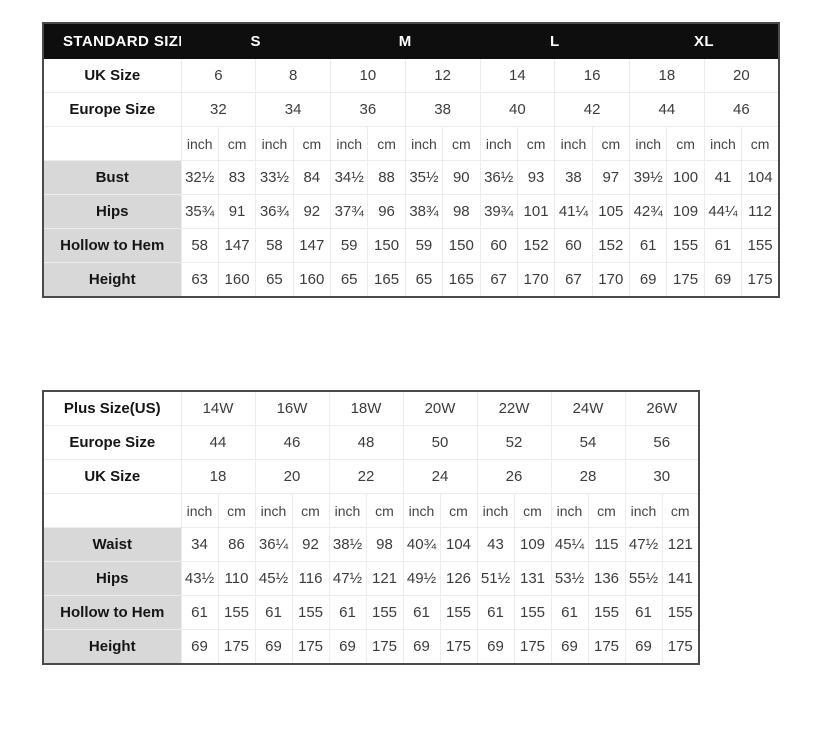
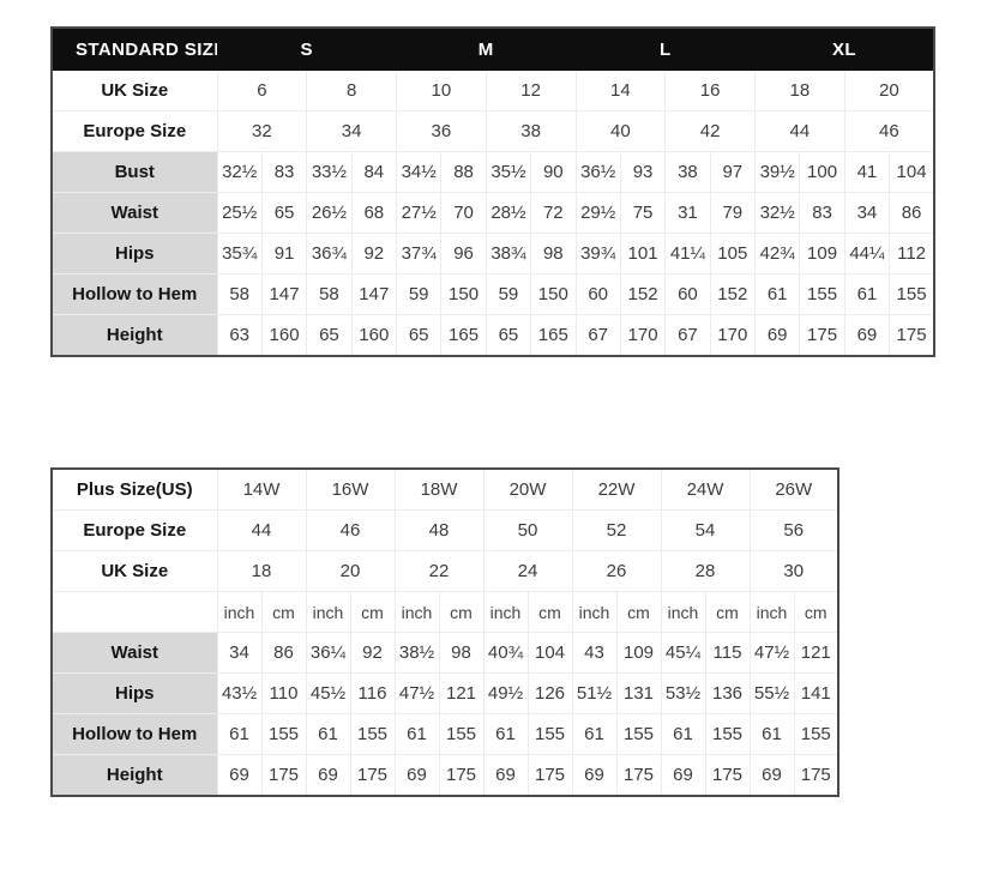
  STANDARD SIZ	S	M	L	XL
  UK Size	6	8	10	12	14	16	18	20
  Europe Size	32	34	36	38	40	42	44	46
- 	inch	cm	inch	cm	inch	cm	inch	cm	inch	cm	inch	cm	inch	cm	inch	cm
  Bust	32½	83	33½	84	34½	88	35½	90	36½	93	38	97	39½	100	41	104
+ Waist	25½	65	26½	68	27½	70	28½	72	29½	75	31	79	32½	83	34	86
  Hips	35¾	91	36¾	92	37¾	96	38¾	98	39¾	101	41¼	105	42¾	109	44¼	112
  Hollow to Hem	58	147	58	147	59	150	59	150	60	152	60	152	61	155	61	155
  Height	63	160	65	160	65	165	65	165	67	170	67	170	69	175	69	175
  Plus Size(US)	14W	16W	18W	20W	22W	24W	26W
  Europe Size	44	46	48	50	52	54	56
  UK Size	18	20	22	24	26	28	30
  	inch	cm	inch	cm	inch	cm	inch	cm	inch	cm	inch	cm	inch	cm
  Waist	34	86	36¼	92	38½	98	40¾	104	43	109	45¼	115	47½	121
  Hips	43½	110	45½	116	47½	121	49½	126	51½	131	53½	136	55½	141
  Hollow to Hem	61	155	61	155	61	155	61	155	61	155	61	155	61	155
  Height	69	175	69	175	69	175	69	175	69	175	69	175	69	175
